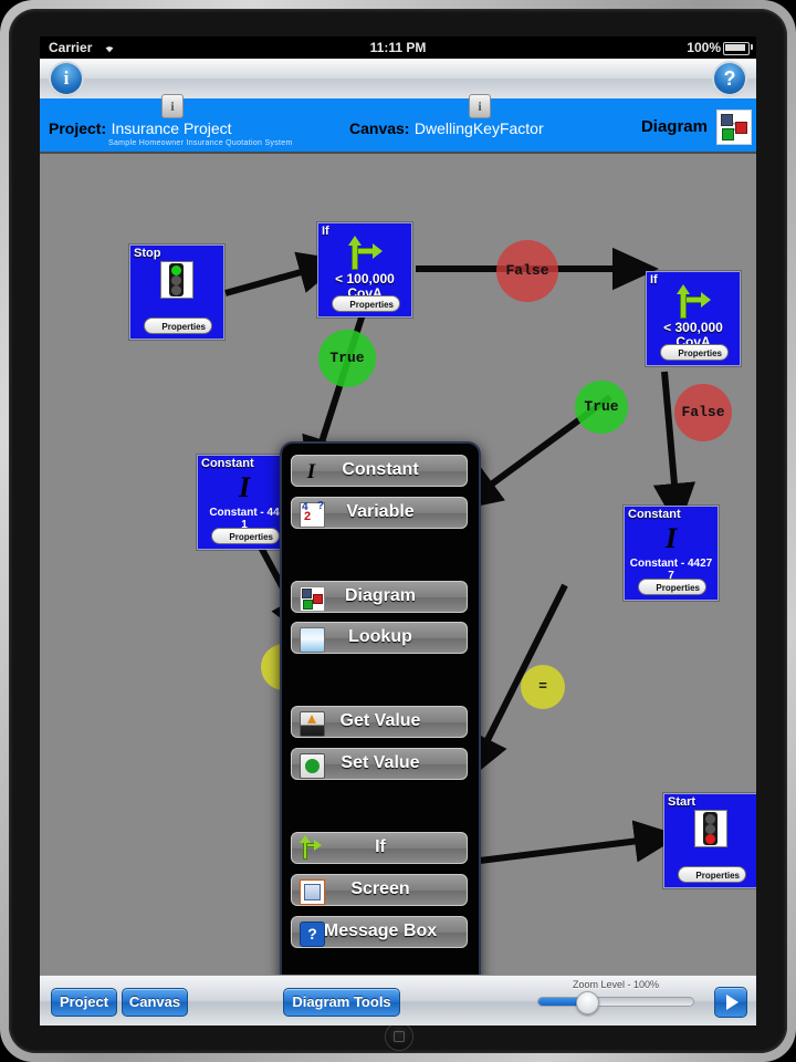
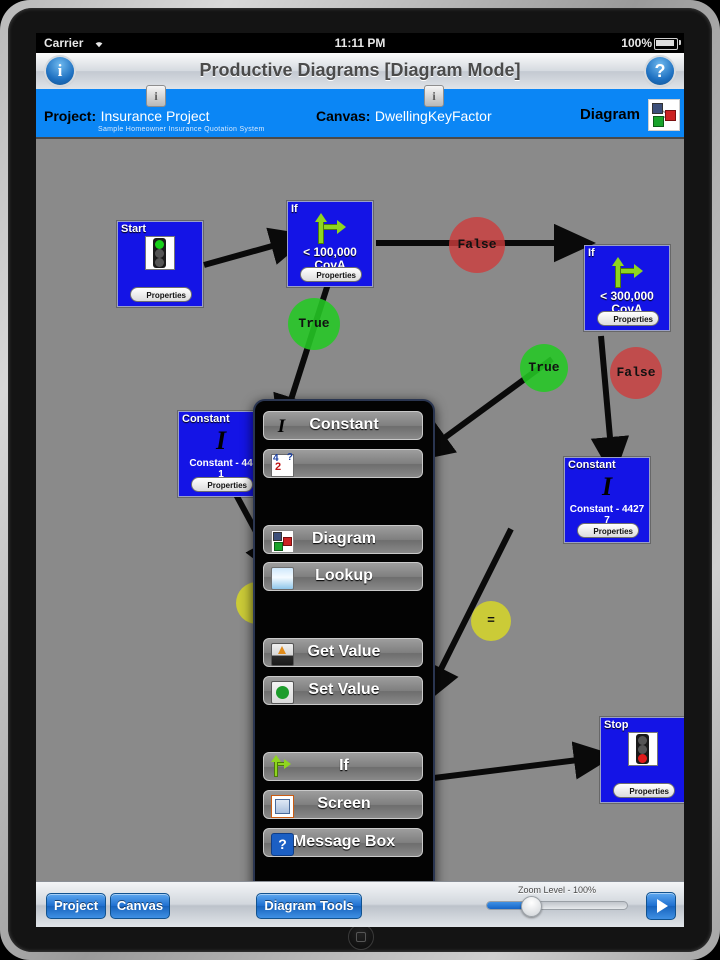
  Carrier
  11:11 PM
  100%
  i
+ Productive Diagrams [Diagram Mode]
  ?
  Project: Insurance Project
  i
  Canvas: DwellingKeyFactor
  i
  Diagram
- Stop
+ Start
  Properties
  If
  < 100,000 CovA
  Properties
  If
  < 300,000 CovA
  Properties
  Constant
  I
  Constant - 44
  1
  Properties
  Constant
  I
  Constant - 4427
  7
  Properties
- Start
+ Stop
  Properties
  False
  True
  True
  False
  =
  I
  Constant
  ?
- Variable
  Diagram
  Lookup
  Get Value
  Set Value
  If
  Screen
  ?
  Message Box
  Project
  Canvas
  Diagram Tools
  Zoom Level - 100%
